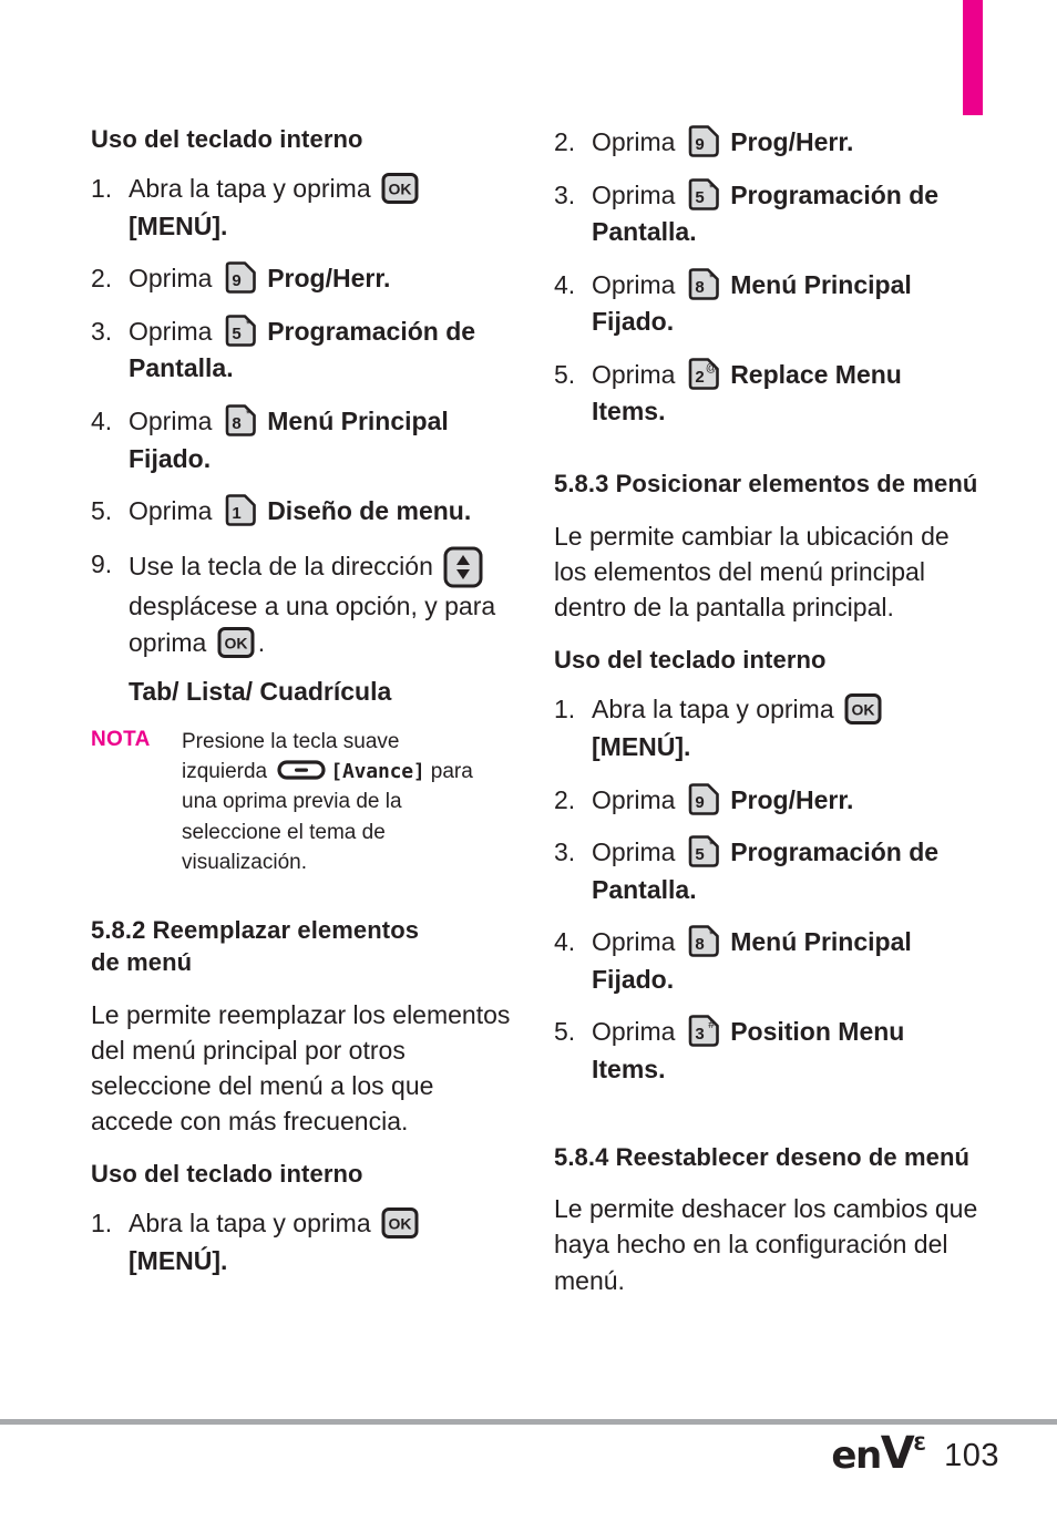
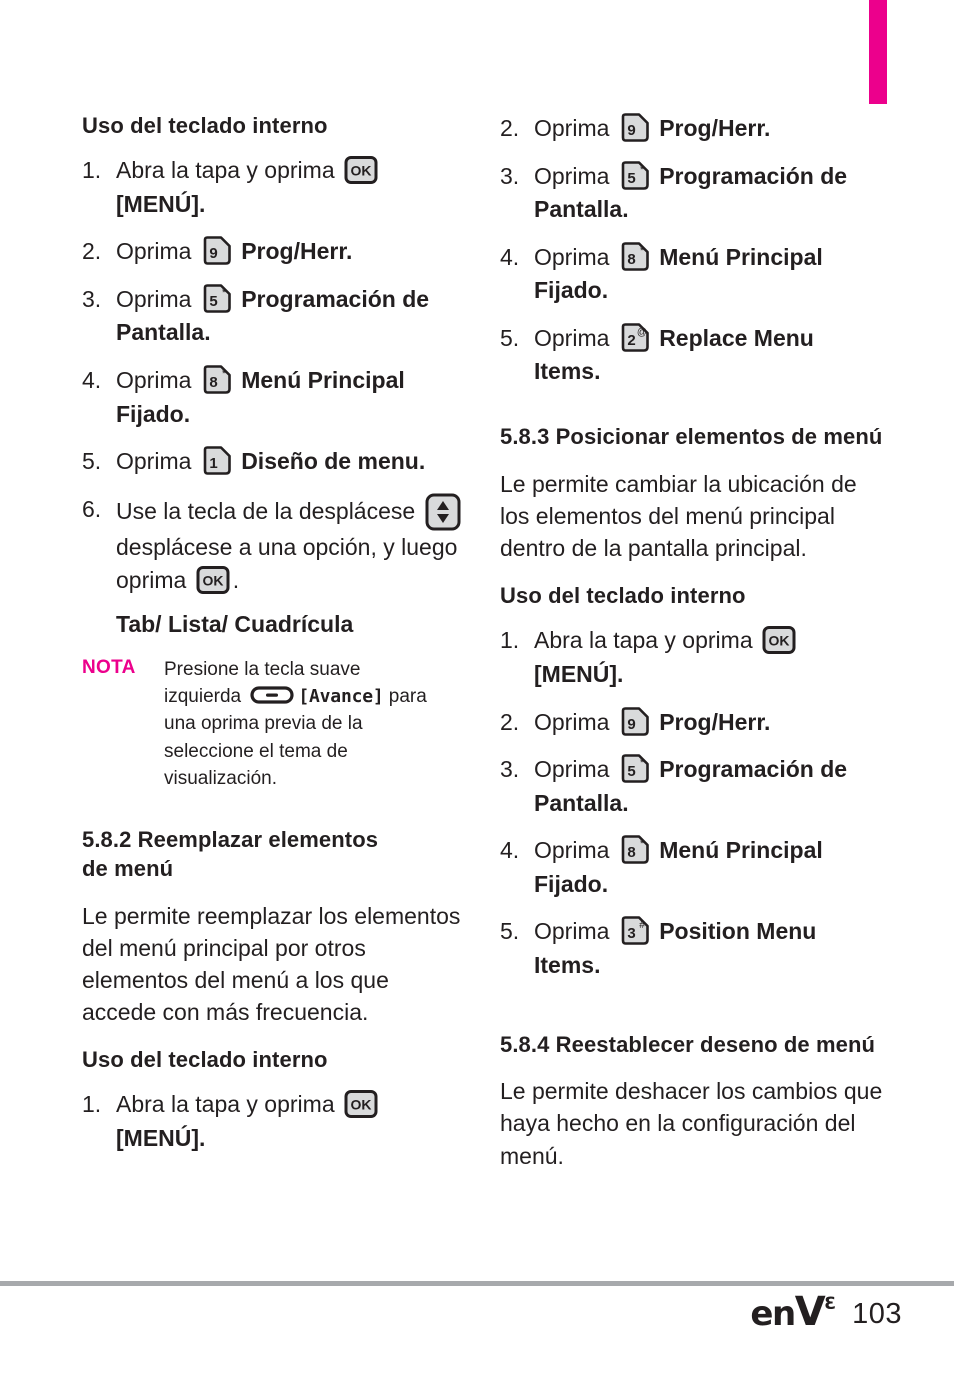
  Uso del teclado interno
  1.
  Abra la tapa y oprima
  OK
  [MENÚ].
  2.
  Oprima
  9
  '
  Prog/Herr.
  3.
  Oprima
  5
  *
  Programación de
  Pantalla.
  4.
  Oprima
  8
  *
  Menú Principal
  Fijado.
  5.
  Oprima
  1
  '
  Diseño de menu.
- 9.
+ 6.
- Use la tecla de la dirección
+ Use la tecla de la desplácese
- desplácese a una opción, y para
+ desplácese a una opción, y luego
  oprima
  OK
  .
  Tab/ Lista/ Cuadrícula
  NOTA
  Presione la tecla suave
  izquierda [Avance] para
  una oprima previa de la
  seleccione el tema de
  visualización.
  5.8.2 Reemplazar elementos
  de menú
- Le permite reemplazar los elementos del menú principal por otros seleccione del menú a los que accede con más frecuencia.
+ Le permite reemplazar los elementos del menú principal por otros elementos del menú a los que accede con más frecuencia.
  Uso del teclado interno
  1.
  Abra la tapa y oprima
  OK
  [MENÚ].
  2.
  Oprima
  9
  '
  Prog/Herr.
  3.
  Oprima
  5
  *
  Programación de
  Pantalla.
  4.
  Oprima
  8
  *
  Menú Principal
  Fijado.
  5.
  Oprima
  2
  @
  Replace Menu
  Items.
  5.8.3 Posicionar elementos de menú
  Le permite cambiar la ubicación de los elementos del menú principal dentro de la pantalla principal.
  Uso del teclado interno
  1.
  Abra la tapa y oprima
  OK
  [MENÚ].
  2.
  Oprima
  9
  '
  Prog/Herr.
  3.
  Oprima
  5
  *
  Programación de
  Pantalla.
  4.
  Oprima
  8
  *
  Menú Principal
  Fijado.
  5.
  Oprima
  3
  #
  Position Menu
  Items.
  5.8.4 Reestablecer deseno de menú
  Le permite deshacer los cambios que haya hecho en la configuración del menú.
  103
